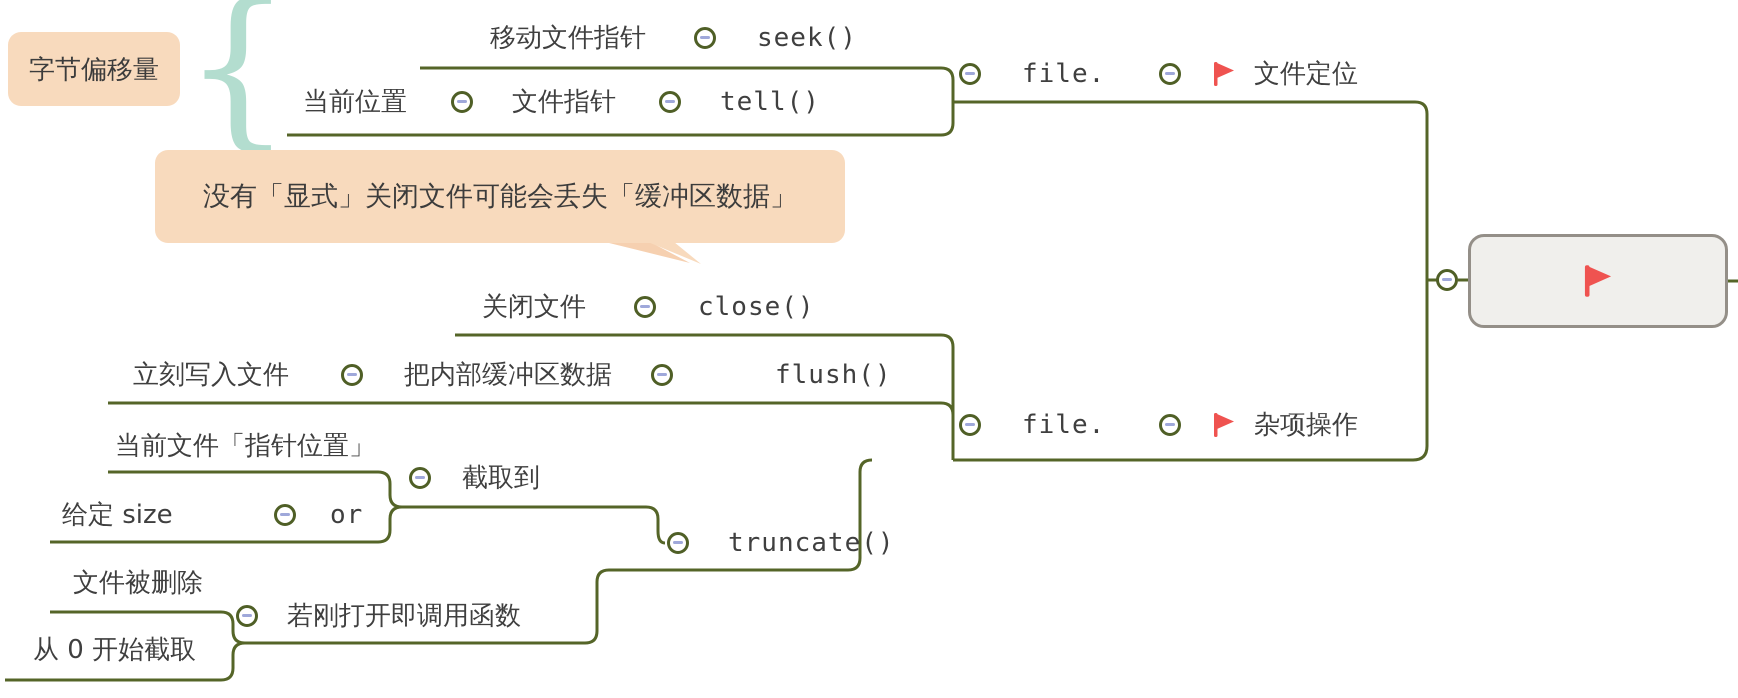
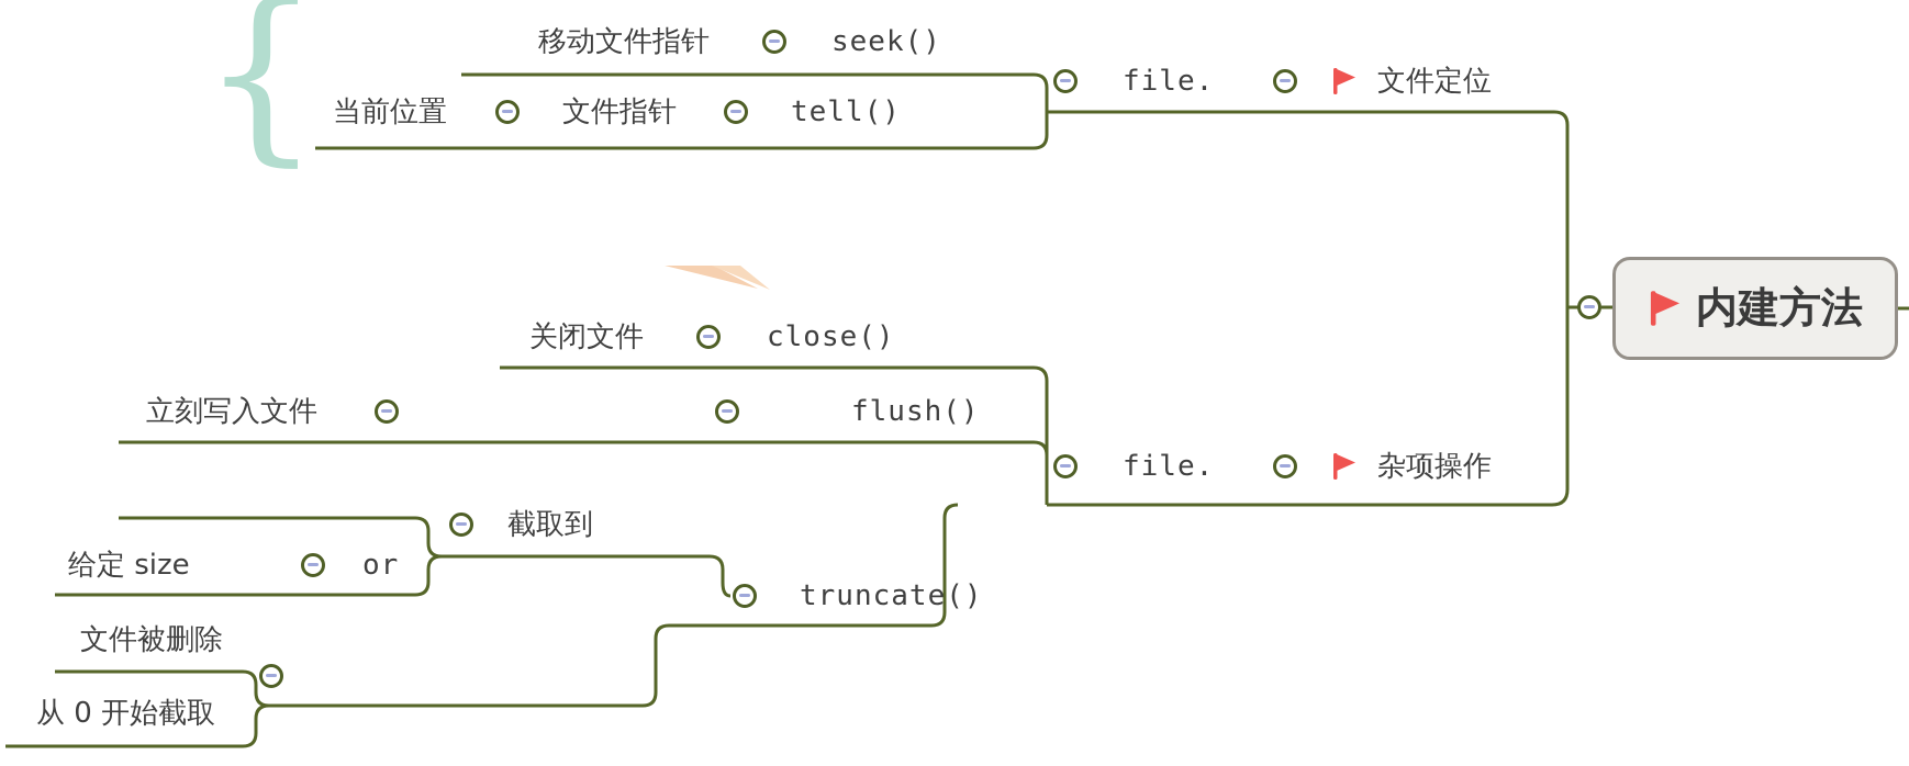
  {
- 字节偏移量
- 没有「显式」关闭文件可能会丢失「缓冲区数据」
  移动文件指针
  seek()
  当前位置
  文件指针
  tell()
  file.
  文件定位
  关闭文件
  close()
  立刻写入文件
- 把内部缓冲区数据
  flush()
  file.
  杂项操作
- 当前文件「指针位置」
  截取到
  给定 size
  or
  truncate()
  文件被删除
- 若刚打开即调用函数
  从 0 开始截取
+ 内建方法
